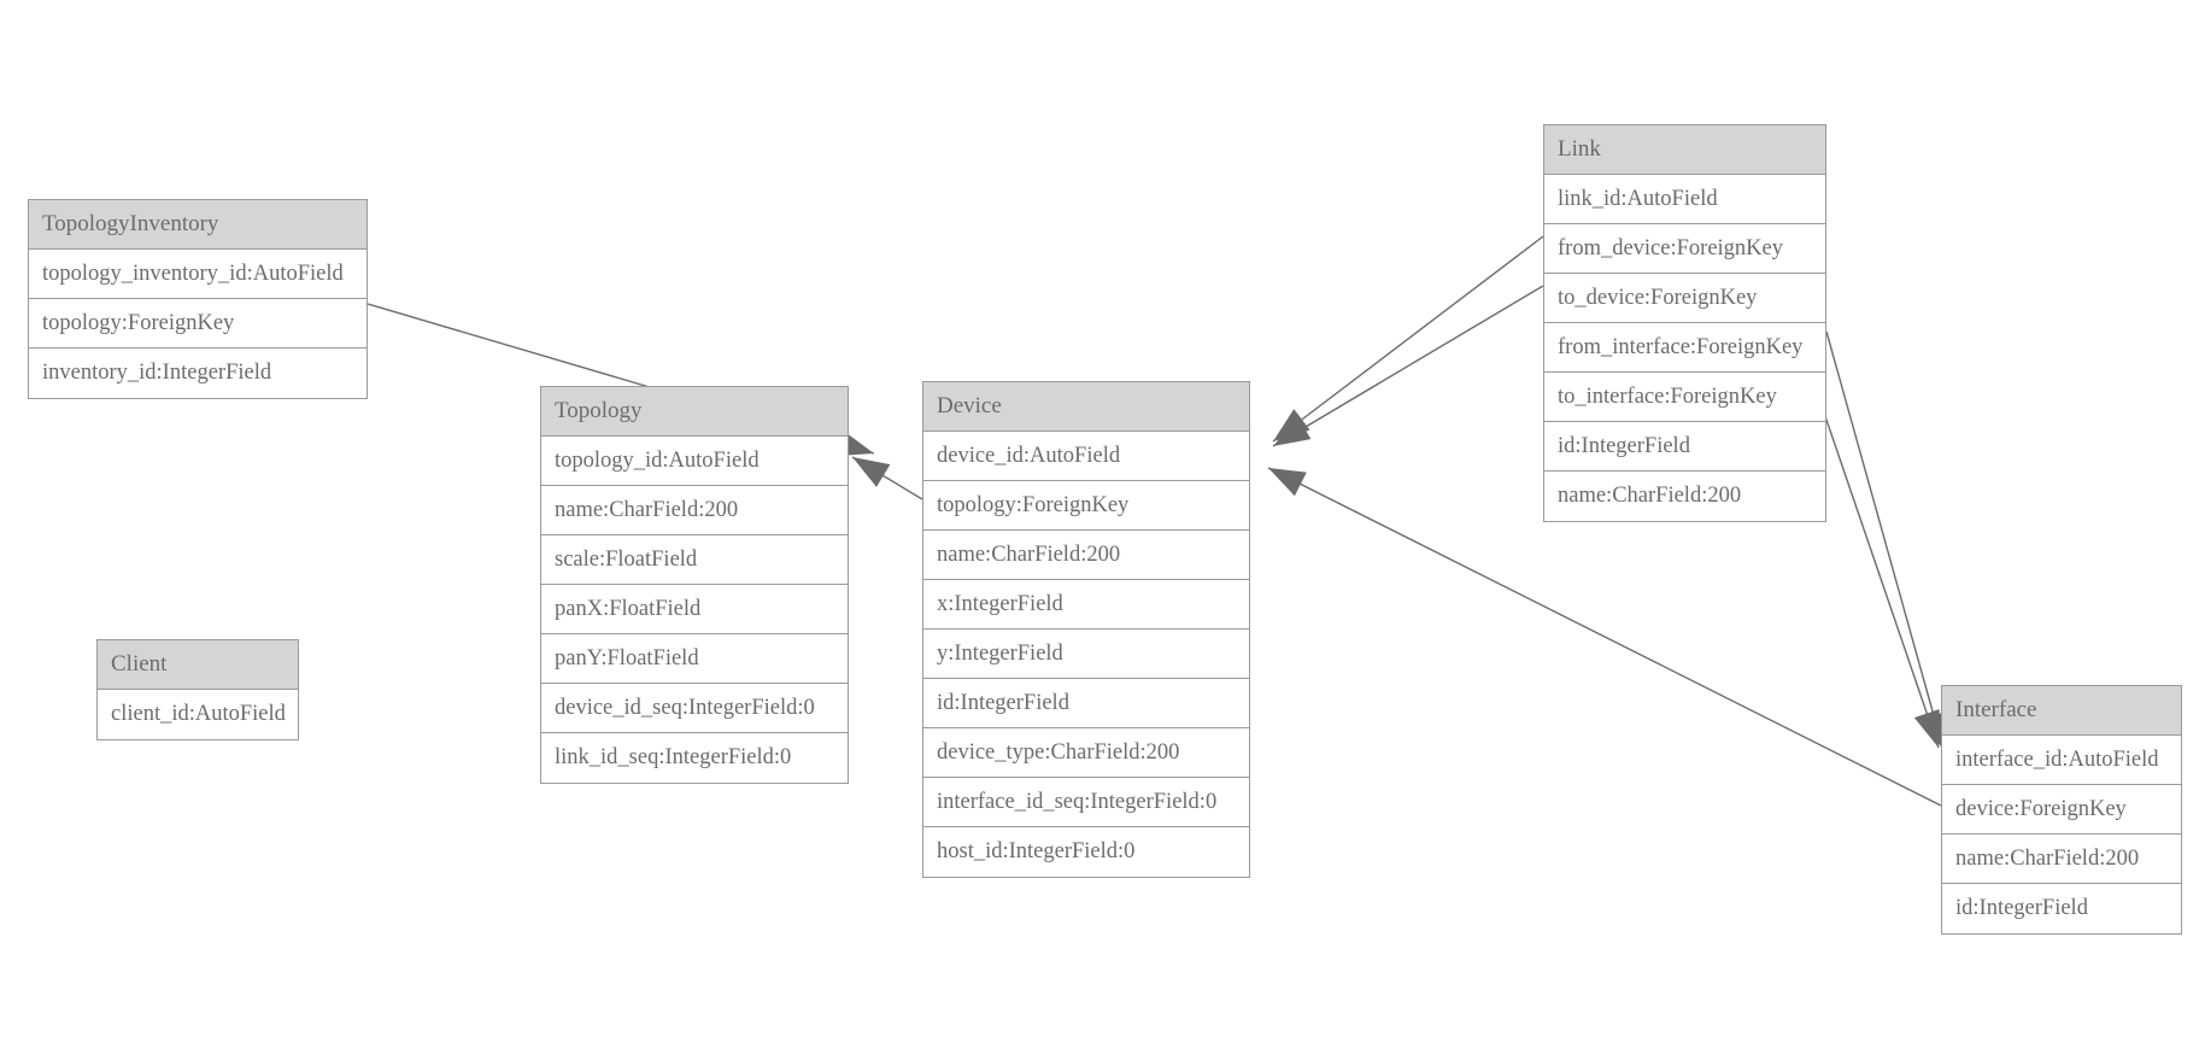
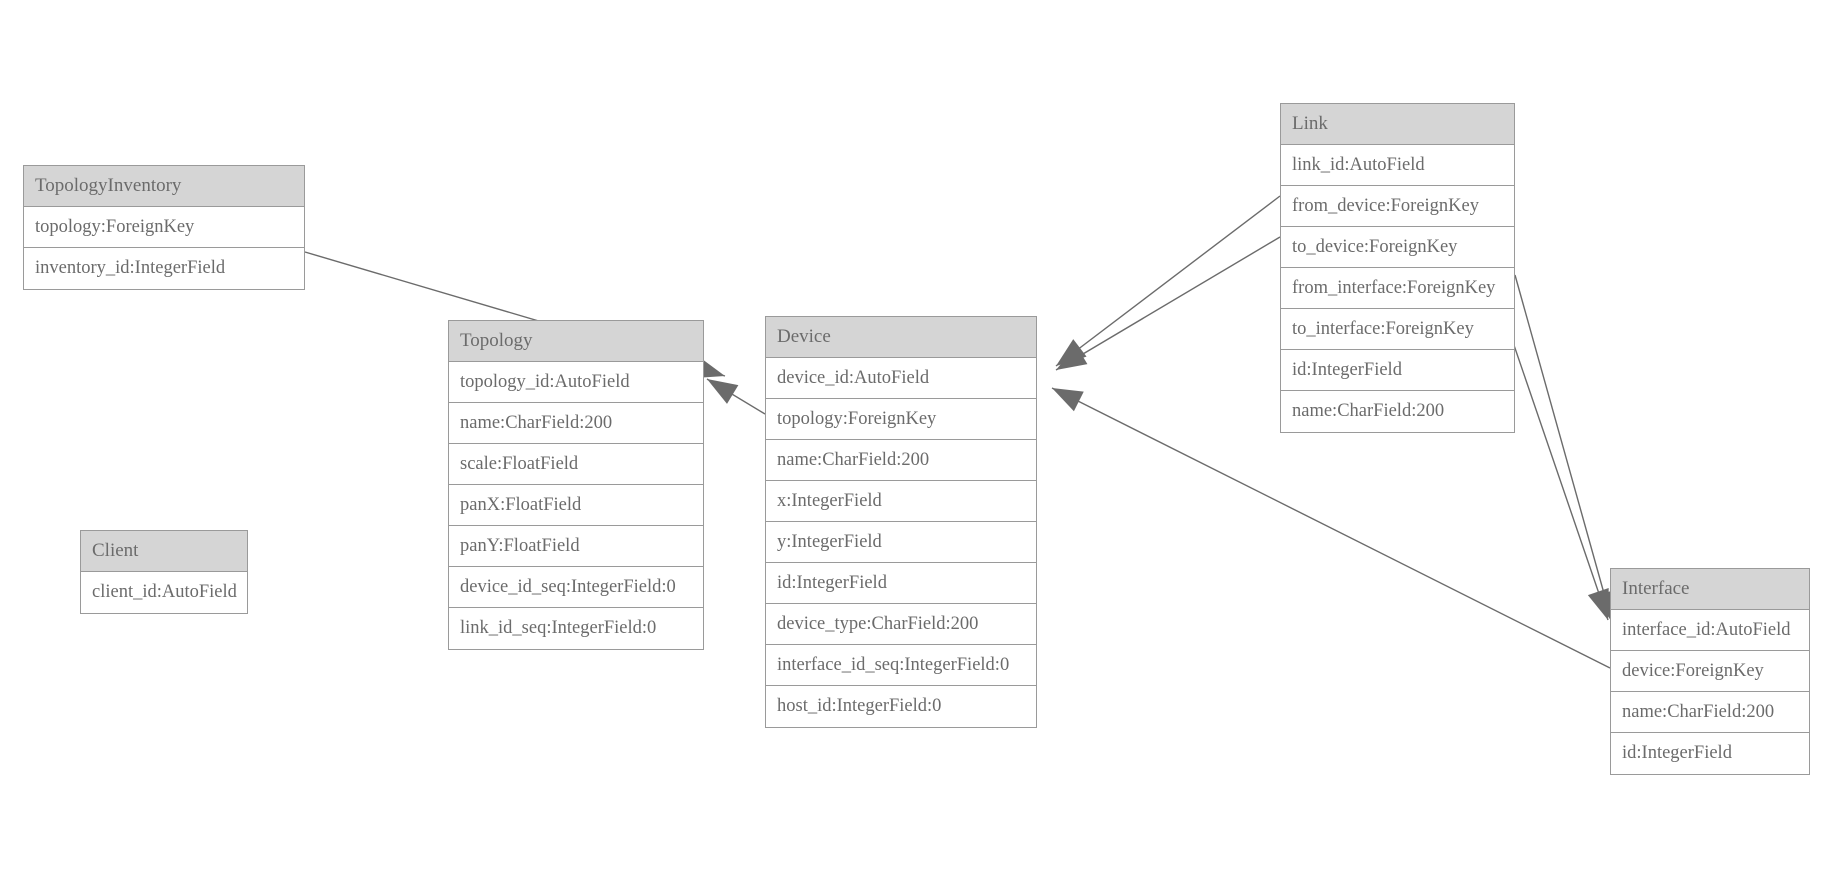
  TopologyInventory
- topology_inventory_id:AutoField
  topology:ForeignKey
  inventory_id:IntegerField
  Topology
  topology_id:AutoField
  name:CharField:200
  scale:FloatField
  panX:FloatField
  panY:FloatField
  device_id_seq:IntegerField:0
  link_id_seq:IntegerField:0
  Device
  device_id:AutoField
  topology:ForeignKey
  name:CharField:200
  x:IntegerField
  y:IntegerField
  id:IntegerField
  device_type:CharField:200
  interface_id_seq:IntegerField:0
  host_id:IntegerField:0
  Link
  link_id:AutoField
  from_device:ForeignKey
  to_device:ForeignKey
  from_interface:ForeignKey
  to_interface:ForeignKey
  id:IntegerField
  name:CharField:200
  Interface
  interface_id:AutoField
  device:ForeignKey
  name:CharField:200
  id:IntegerField
  Client
  client_id:AutoField
